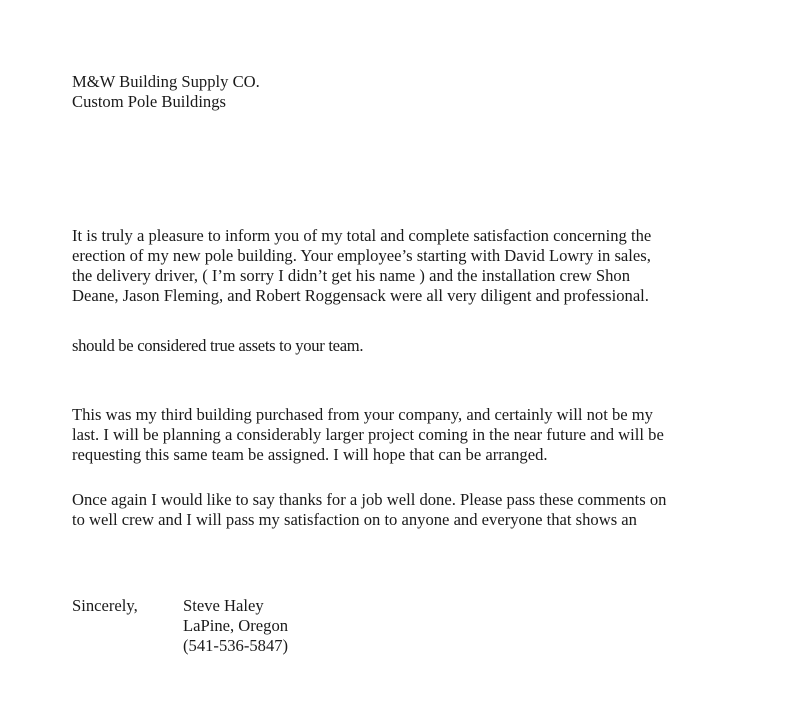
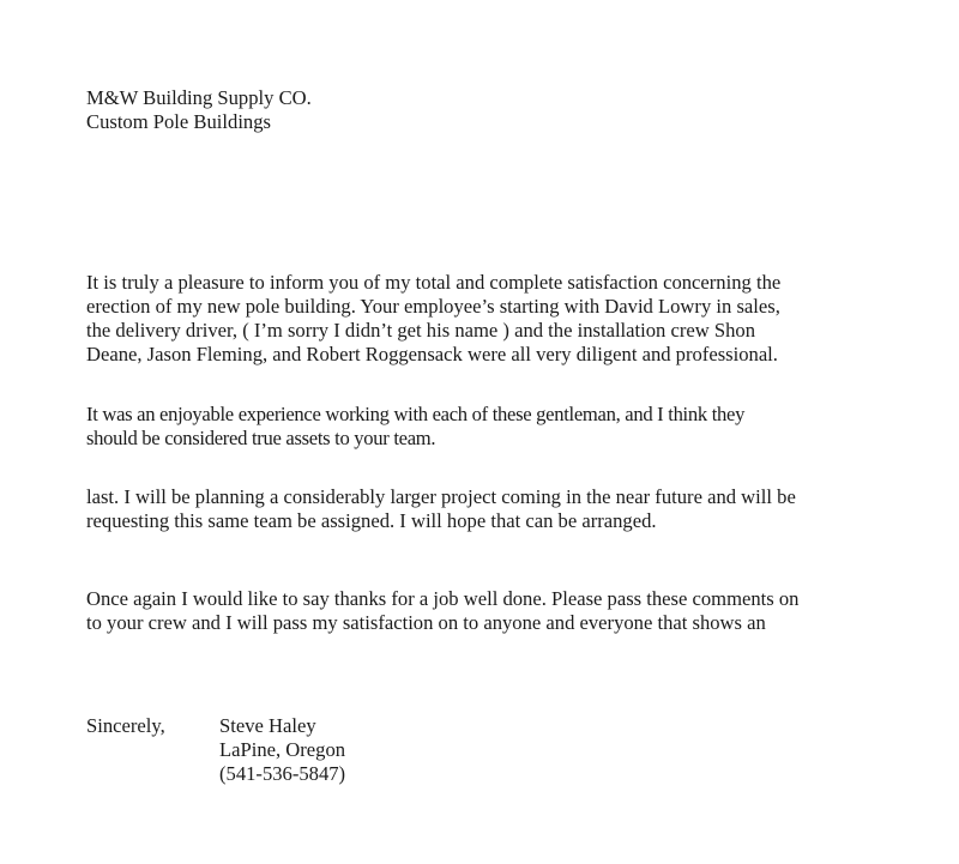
  M&W Building Supply CO.
  Custom Pole Buildings
  It is truly a pleasure to inform you of my total and complete satisfaction concerning the
  erection of my new pole building. Your employee’s starting with David Lowry in sales,
  the delivery driver, ( I’m sorry I didn’t get his name ) and the installation crew Shon
  Deane, Jason Fleming, and Robert Roggensack were all very diligent and professional.
+ It was an enjoyable experience working with each of these gentleman, and I think they
  should be considered true assets to your team.
- This was my third building purchased from your company, and certainly will not be my
  last. I will be planning a considerably larger project coming in the near future and will be
  requesting this same team be assigned. I will hope that can be arranged.
  Once again I would like to say thanks for a job well done. Please pass these comments on
- to well crew and I will pass my satisfaction on to anyone and everyone that shows an
+ to your crew and I will pass my satisfaction on to anyone and everyone that shows an
  Sincerely,
  Steve Haley
  LaPine, Oregon
  (541-536-5847)
